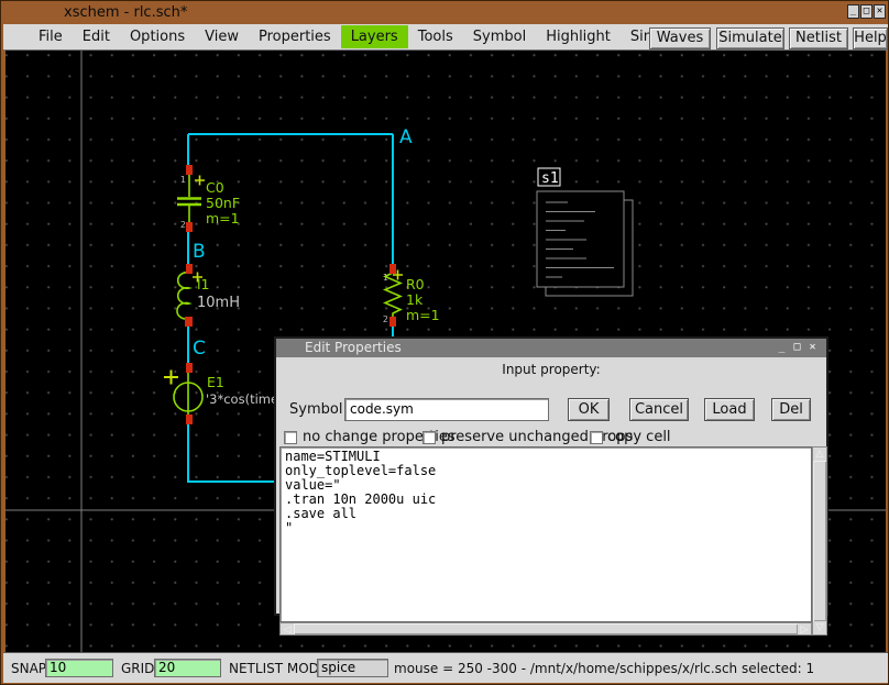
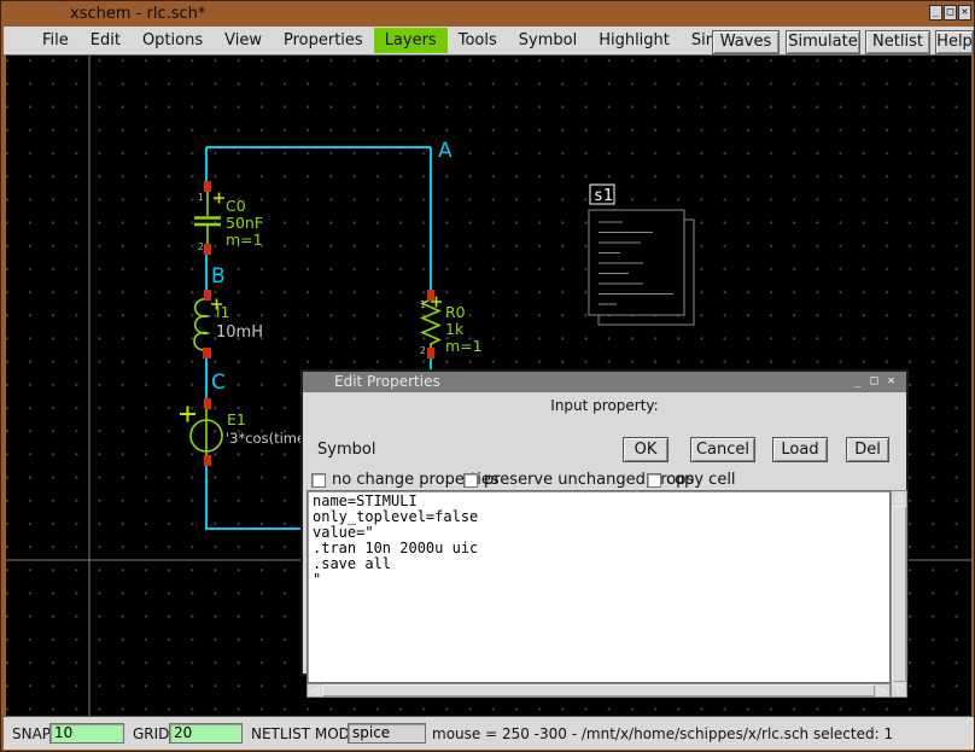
  xschem - rlc.sch*
  _
  □
  ✕
  File
  Edit
  Options
  View
  Properties
  Layers
  Tools
  Symbol
  Highlight
  Waves
  Simulate
  Netlist
  Help
  1
  2
  C0
  50nF
  m=1
  l1
  10mH
  E1
  '3*cos(tim
  1
  2
  R0
  1k
  m=1
  s1
  A
  B
  C
  Edit Properties
  _
  □
  ✕
  Input property:
  Symbol
- code.sym
  OK
  Cancel
  Load
  Del
  no change propeies
  preserve unchangedrops
  copy cell
  name=STIMULI
  only_toplevel=false
  value="
  .tran 10n 2000u uic
  .save all
  "
  ◁
  ▷
  SNAP
  10
  GRID
  20
  NETLIST MOD
  spice
  mouse = 250 -300 - /mnt/x/home/schippes/x/rlc.sch selected: 1
